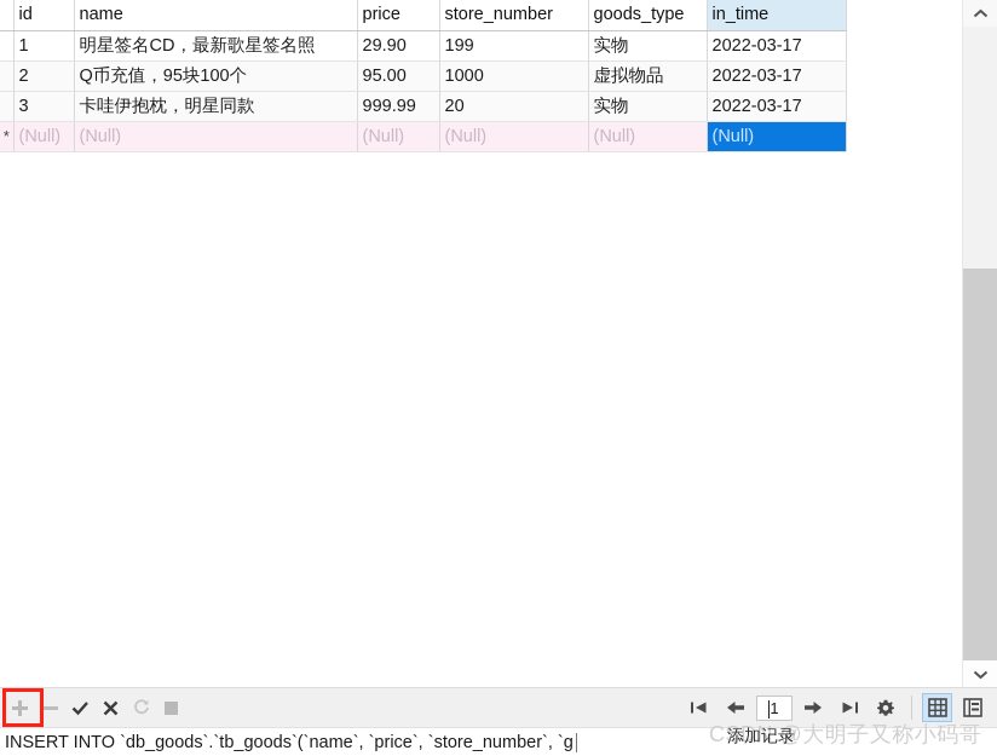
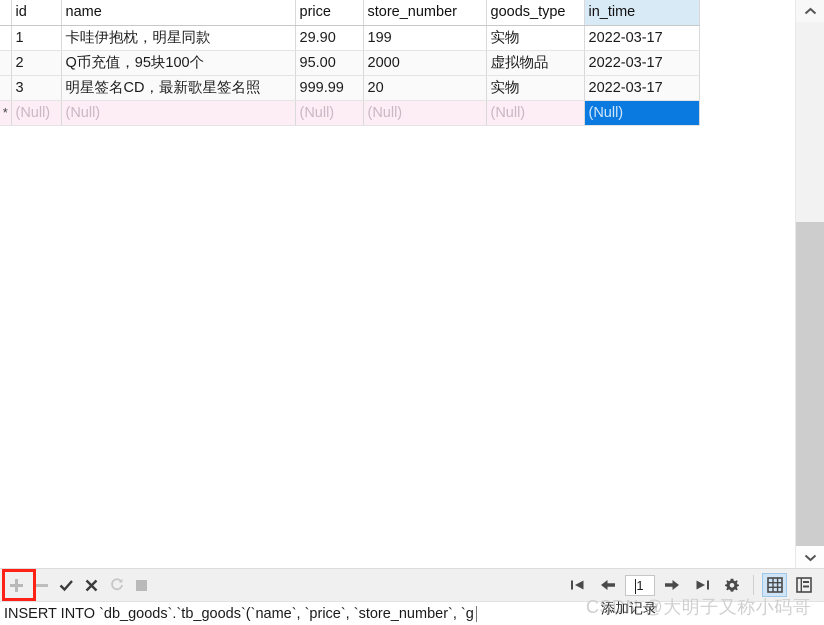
  	id	name	price	store_number	goods_type	in_time
- 	1	明星签名CD，最新歌星签名照	29.90	199	实物	2022-03-17
+ 	1	卡哇伊抱枕，明星同款	29.90	199	实物	2022-03-17
- 	2	Q币充值，95块100个	95.00	1000	虚拟物品	2022-03-17
+ 	2	Q币充值，95块100个	95.00	2000	虚拟物品	2022-03-17
- 	3	卡哇伊抱枕，明星同款	999.99	20	实物	2022-03-17
+ 	3	明星签名CD，最新歌星签名照	999.99	20	实物	2022-03-17
  *	(Null)	(Null)	(Null)	(Null)	(Null)	(Null)
  1
  INSERT INTO `db_goods`.`tb_goods`(`name`, `price`, `store_number`, `g
  CSDN @大明子又称小码哥
  添加记录
